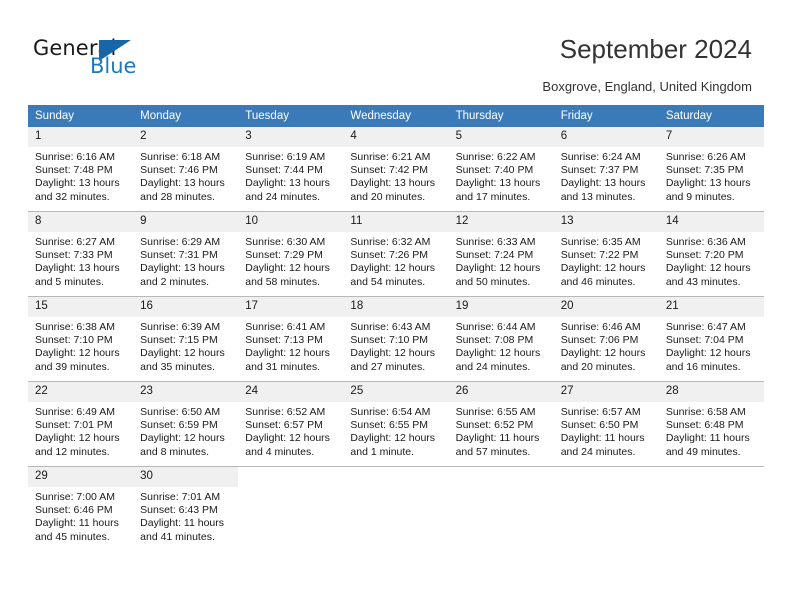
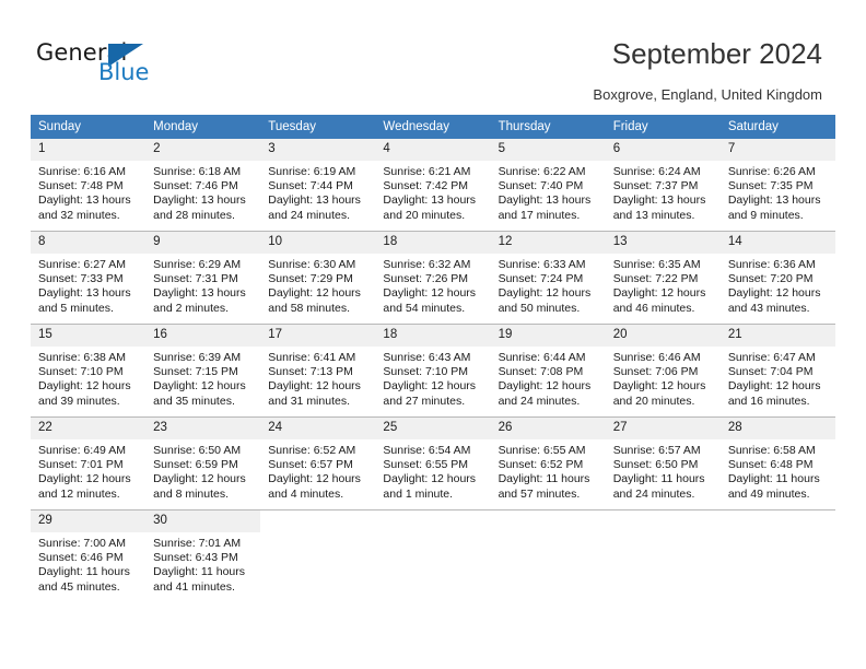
  General
  Blue
  September 2024
  Boxgrove, England, United Kingdom
  Sunday	Monday	Tuesday	Wednesday	Thursday	Friday	Saturday
  1Sunrise: 6:16 AMSunset: 7:48 PMDaylight: 13 hoursand 32 minutes.	2Sunrise: 6:18 AMSunset: 7:46 PMDaylight: 13 hoursand 28 minutes.	3Sunrise: 6:19 AMSunset: 7:44 PMDaylight: 13 hoursand 24 minutes.	4Sunrise: 6:21 AMSunset: 7:42 PMDaylight: 13 hoursand 20 minutes.	5Sunrise: 6:22 AMSunset: 7:40 PMDaylight: 13 hoursand 17 minutes.	6Sunrise: 6:24 AMSunset: 7:37 PMDaylight: 13 hoursand 13 minutes.	7Sunrise: 6:26 AMSunset: 7:35 PMDaylight: 13 hoursand 9 minutes.
- 8Sunrise: 6:27 AMSunset: 7:33 PMDaylight: 13 hoursand 5 minutes.	9Sunrise: 6:29 AMSunset: 7:31 PMDaylight: 13 hoursand 2 minutes.	10Sunrise: 6:30 AMSunset: 7:29 PMDaylight: 12 hoursand 58 minutes.	11Sunrise: 6:32 AMSunset: 7:26 PMDaylight: 12 hoursand 54 minutes.	12Sunrise: 6:33 AMSunset: 7:24 PMDaylight: 12 hoursand 50 minutes.	13Sunrise: 6:35 AMSunset: 7:22 PMDaylight: 12 hoursand 46 minutes.	14Sunrise: 6:36 AMSunset: 7:20 PMDaylight: 12 hoursand 43 minutes.
+ 8Sunrise: 6:27 AMSunset: 7:33 PMDaylight: 13 hoursand 5 minutes.	9Sunrise: 6:29 AMSunset: 7:31 PMDaylight: 13 hoursand 2 minutes.	10Sunrise: 6:30 AMSunset: 7:29 PMDaylight: 12 hoursand 58 minutes.	18Sunrise: 6:32 AMSunset: 7:26 PMDaylight: 12 hoursand 54 minutes.	12Sunrise: 6:33 AMSunset: 7:24 PMDaylight: 12 hoursand 50 minutes.	13Sunrise: 6:35 AMSunset: 7:22 PMDaylight: 12 hoursand 46 minutes.	14Sunrise: 6:36 AMSunset: 7:20 PMDaylight: 12 hoursand 43 minutes.
  15Sunrise: 6:38 AMSunset: 7:10 PMDaylight: 12 hoursand 39 minutes.	16Sunrise: 6:39 AMSunset: 7:15 PMDaylight: 12 hoursand 35 minutes.	17Sunrise: 6:41 AMSunset: 7:13 PMDaylight: 12 hoursand 31 minutes.	18Sunrise: 6:43 AMSunset: 7:10 PMDaylight: 12 hoursand 27 minutes.	19Sunrise: 6:44 AMSunset: 7:08 PMDaylight: 12 hoursand 24 minutes.	20Sunrise: 6:46 AMSunset: 7:06 PMDaylight: 12 hoursand 20 minutes.	21Sunrise: 6:47 AMSunset: 7:04 PMDaylight: 12 hoursand 16 minutes.
  22Sunrise: 6:49 AMSunset: 7:01 PMDaylight: 12 hoursand 12 minutes.	23Sunrise: 6:50 AMSunset: 6:59 PMDaylight: 12 hoursand 8 minutes.	24Sunrise: 6:52 AMSunset: 6:57 PMDaylight: 12 hoursand 4 minutes.	25Sunrise: 6:54 AMSunset: 6:55 PMDaylight: 12 hoursand 1 minute.	26Sunrise: 6:55 AMSunset: 6:52 PMDaylight: 11 hoursand 57 minutes.	27Sunrise: 6:57 AMSunset: 6:50 PMDaylight: 11 hoursand 24 minutes.	28Sunrise: 6:58 AMSunset: 6:48 PMDaylight: 11 hoursand 49 minutes.
  29Sunrise: 7:00 AMSunset: 6:46 PMDaylight: 11 hoursand 45 minutes.	30Sunrise: 7:01 AMSunset: 6:43 PMDaylight: 11 hoursand 41 minutes.
